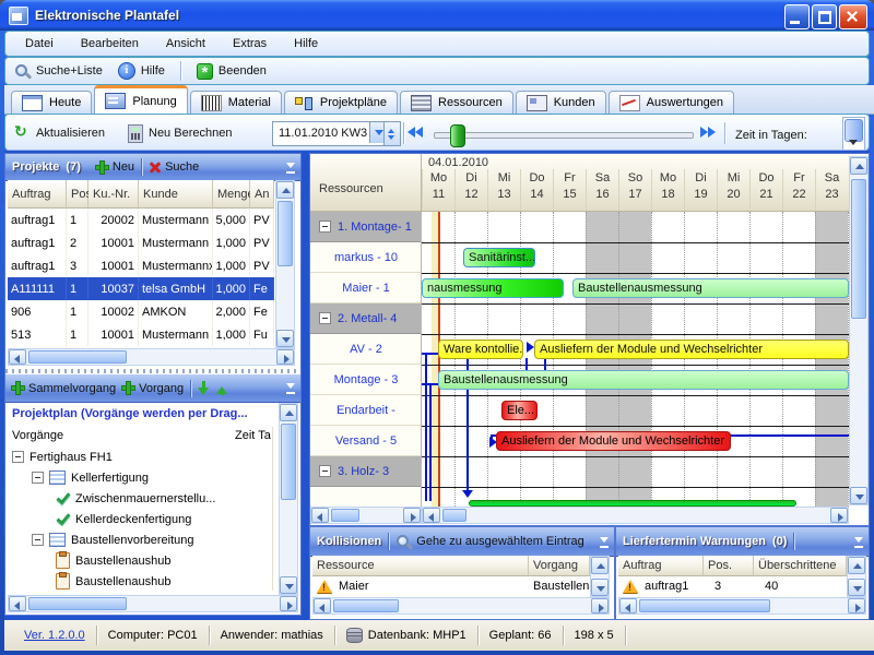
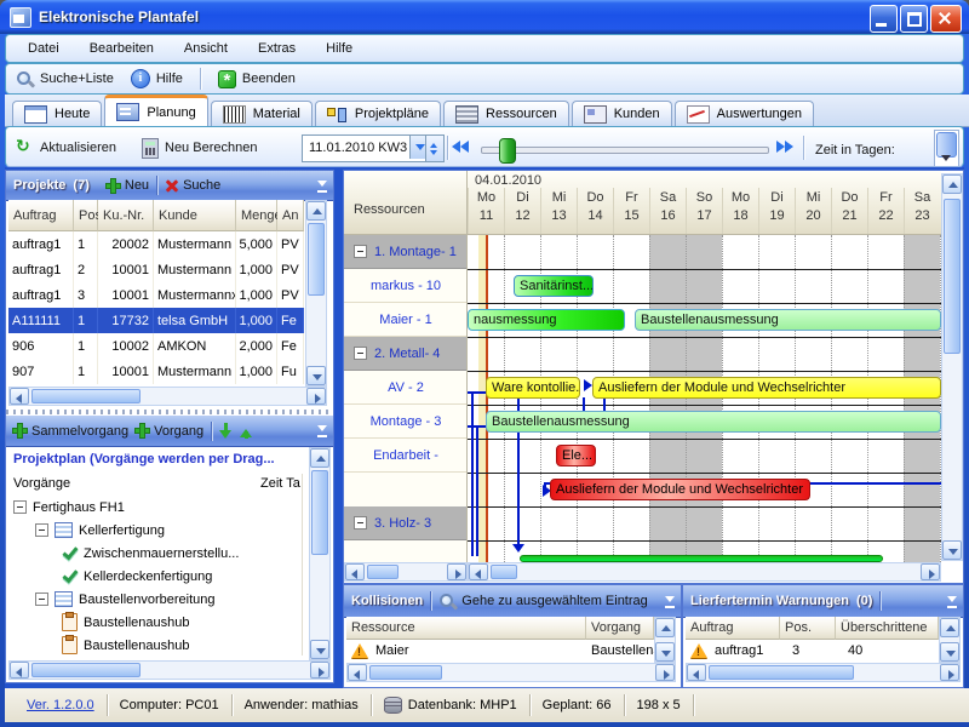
  Elektronische Plantafel
  Datei
  Bearbeiten
  Ansicht
  Extras
  Hilfe
  Suche+Liste
  Hilfe
  Beenden
  Heute
  Planung
  Material
  Projektpläne
  Ressourcen
  Kunden
  Auswertungen
  Aktualisieren
  Neu Berechnen
  11.01.2010 KW3
  Zeit in Tagen:
  Projekte
  (7)
  Neu
  Suche
  Auftrag
  Ku.-Nr.
  Kunde
  Meng
  An
  auftrag1
  1
  20002
  Mustermann
  5,000
  PV
  auftrag1
  2
  10001
  Mustermann
  1,000
  PV
  auftrag1
  3
  10001
  Mustermannx
  1,000
  PV
  A111111
  1
- 10037
+ 17732
  telsa GmbH
  1,000
  Fe
  906
  1
  10002
  AMKON
  2,000
  Fe
- 513
+ 907
  1
  10001
  Mustermann
  1,000
  Fu
  Sammelvorgang
  Vorgang
  Projektplan (Vorgänge werden per Drag...
  Vorgänge
  Zeit Ta
  Fertighaus FH1
  Kellerfertigung
  Zwischenmauernerstellu...
  Kellerdeckenfertigung
  Baustellenvorbereitung
  Baustellenaushub
  Baustellenaushub
  Ressourcen
  04.01.2010
  Mo
  11
  Di
  12
  Mi
  13
  Do
  14
  Fr
  15
  Sa
  16
  So
  17
  Mo
  18
  Di
  19
  Mi
  20
  Do
  21
  Fr
  22
  Sa
  23
  1. Montage- 1
  markus - 10
  Maier - 1
  2. Metall- 4
  AV - 2
  Montage - 3
  Endarbeit -
- Versand - 5
  3. Holz- 3
  Sanitärinst...
  nausmessung
  Baustellenausmessung
  Ware kontollie.
  Ausliefern der Module und Wechselrichter
  Baustellenausmessung
  Ele...
  Ausliefern der Module und Wechselrichter
  Kollisionen
  Gehe zu ausgewähltem Eintrag
  Ressource
  Vorgang
  Maier
  Baustellen
  Lierfertermin Warnungen
  (0)
  Auftrag
  Pos.
  Überschrittene
  auftrag1
  3
  40
  Ver. 1.2.0.0
  Computer: PC01
  Anwender: mathias
  Datenbank: MHP1
  Geplant: 66
  198 x 5
